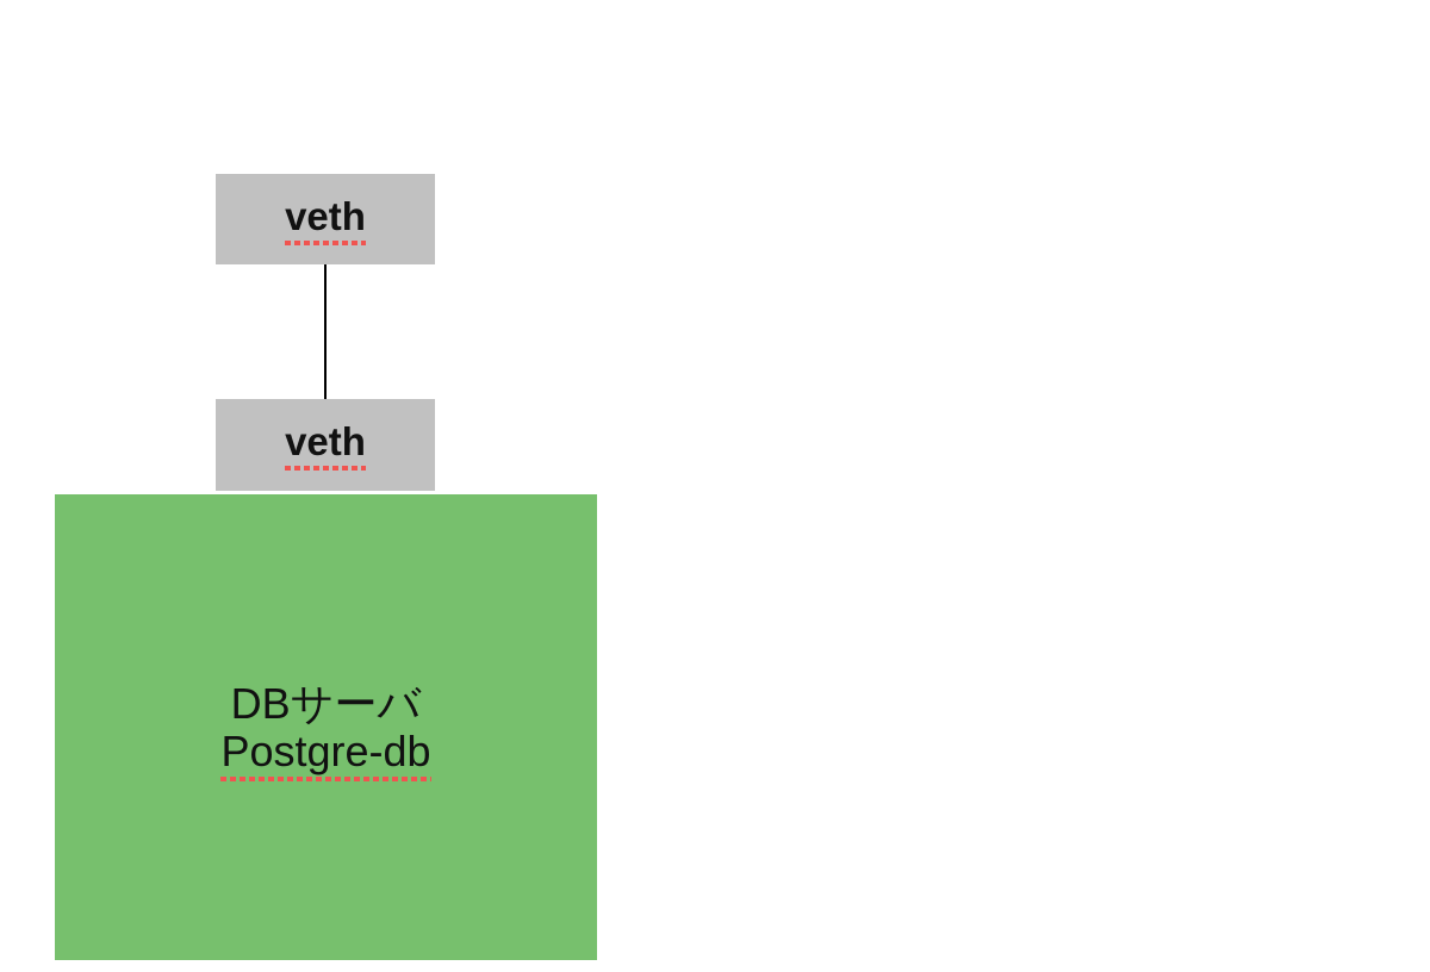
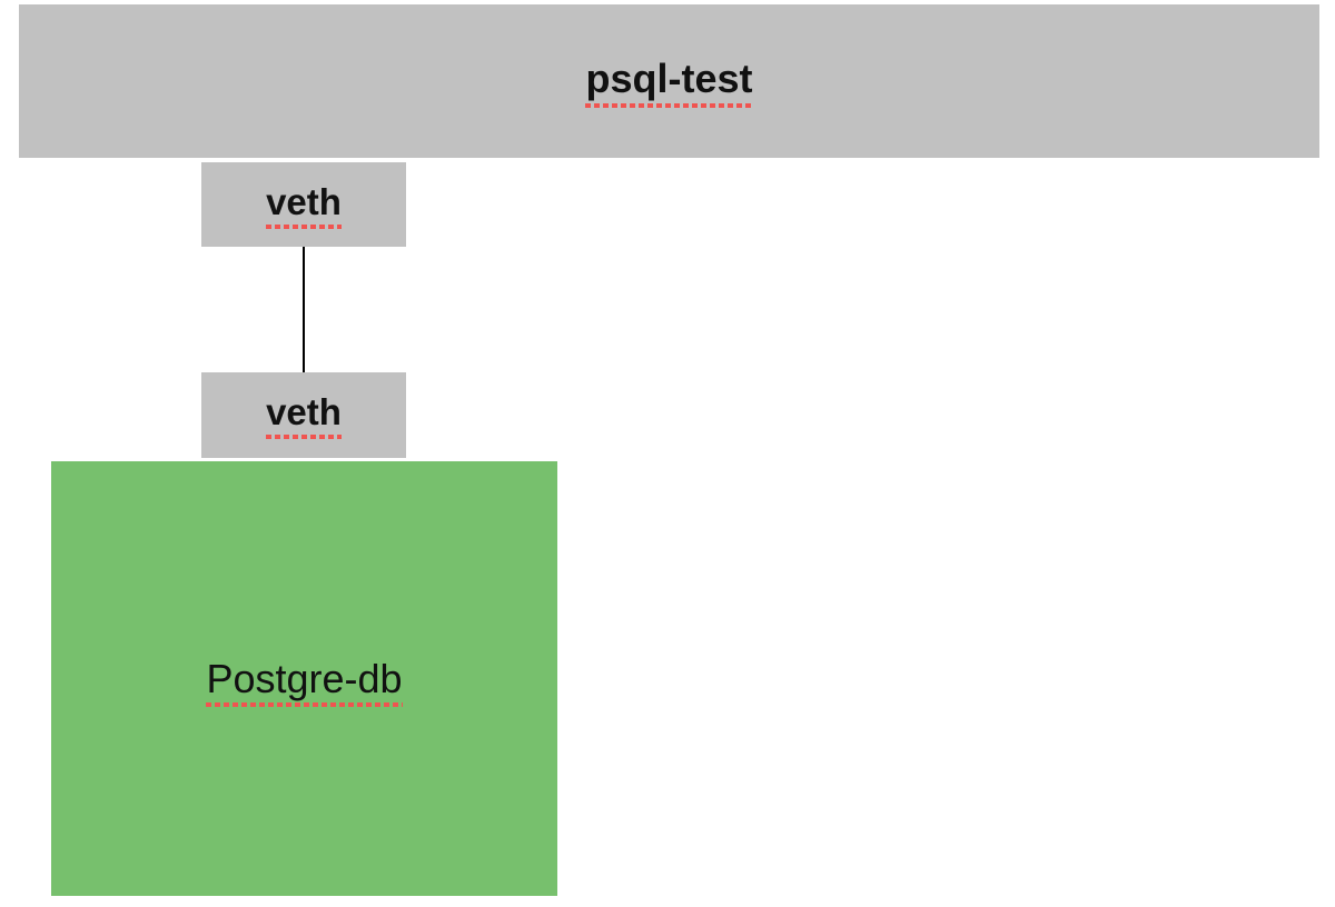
+ psql-test
  veth
  veth
- DBサーバ
  Postgre-db
